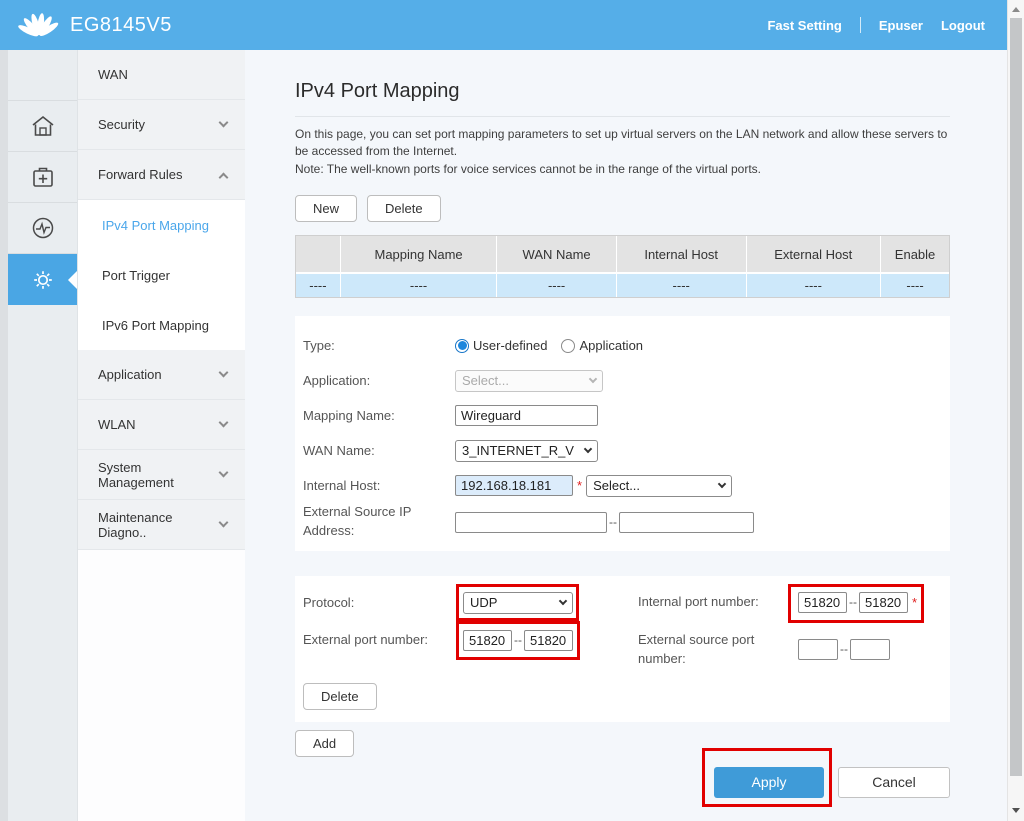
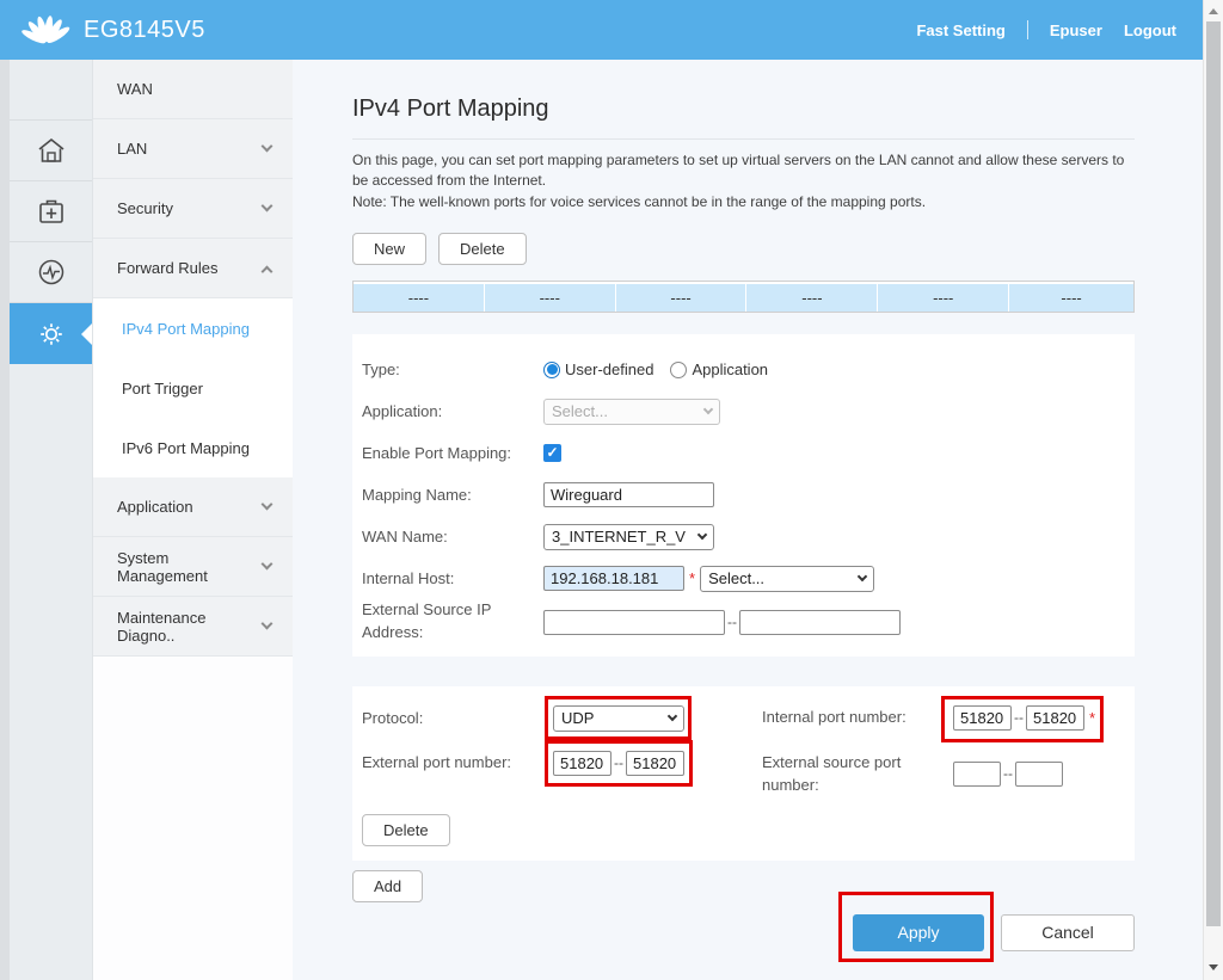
  EG8145V5
  Fast Setting
  Epuser
  Logout
  WAN
+ LAN
  Security
  Forward Rules
  IPv4 Port Mapping
  Port Trigger
  IPv6 Port Mapping
  Application
- WLAN
  System Management
  Maintenance Diagno..
  IPv4 Port Mapping
- On this page, you can set port mapping parameters to set up virtual servers on the LAN network and allow these servers to be accessed from the Internet.
+ On this page, you can set port mapping parameters to set up virtual servers on the LAN cannot and allow these servers to be accessed from the Internet.
- Note: The well-known ports for voice services cannot be in the range of the virtual ports.
+ Note: The well-known ports for voice services cannot be in the range of the mapping ports.
  New
  Delete
- 	Mapping Name	WAN Name	Internal Host	External Host	Enable
  ----	----	----	----	----	----
  Type:
  User-defined
  Application
  Application:
  Select...
+ Enable Port Mapping:
  Mapping Name:
  Wireguard
  WAN Name:
  3_INTERNET_R_V
  Internal Host:
  192.168.18.181
  *
  Select...
  External Source IP Address:
  --
  Protocol:
  UDP
  Internal port number:
  51820
  --
  51820
  *
  External port number:
  51820
  --
  51820
  External source port number:
  --
  Delete
  Add
  Apply
  Cancel
